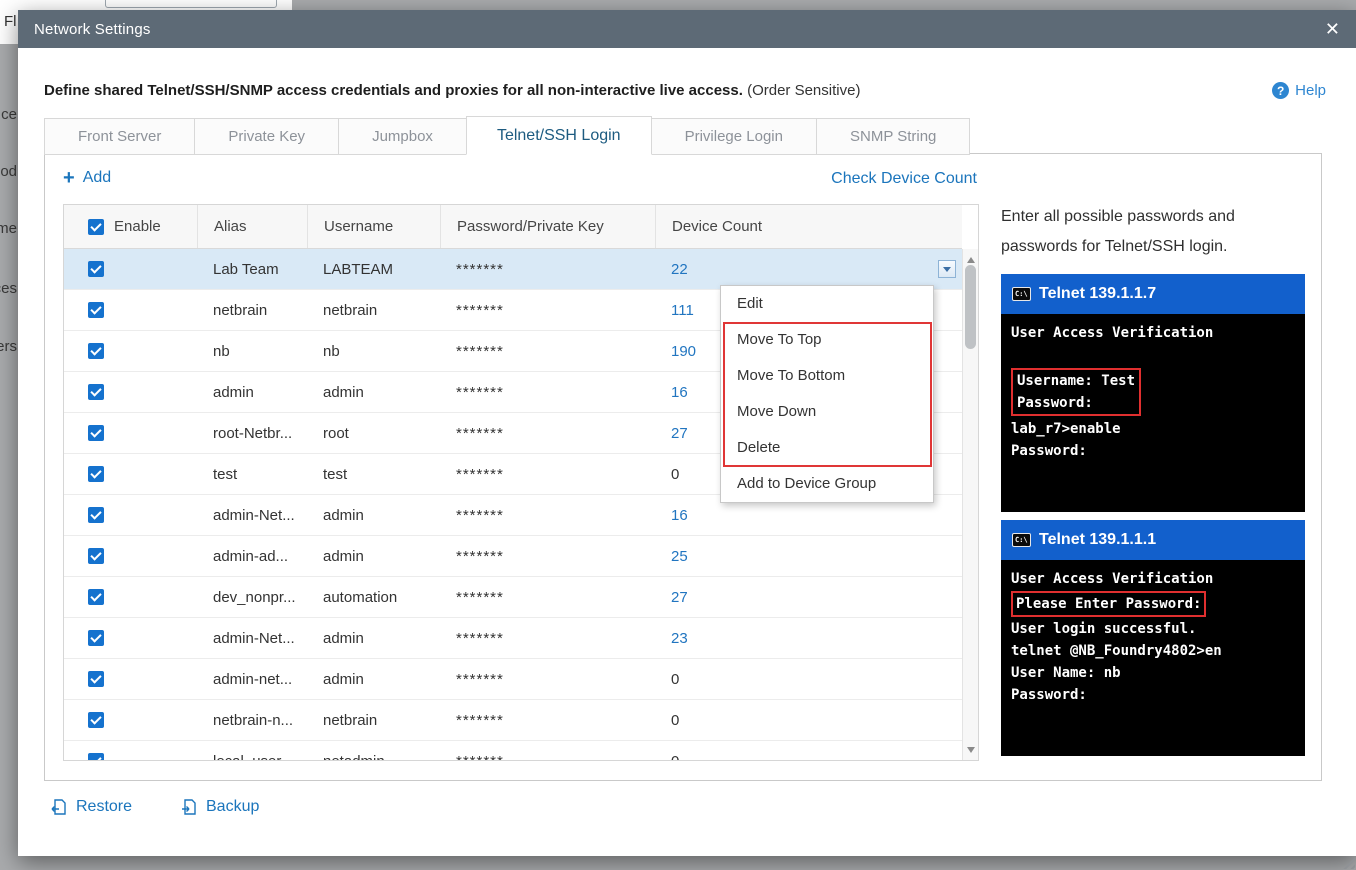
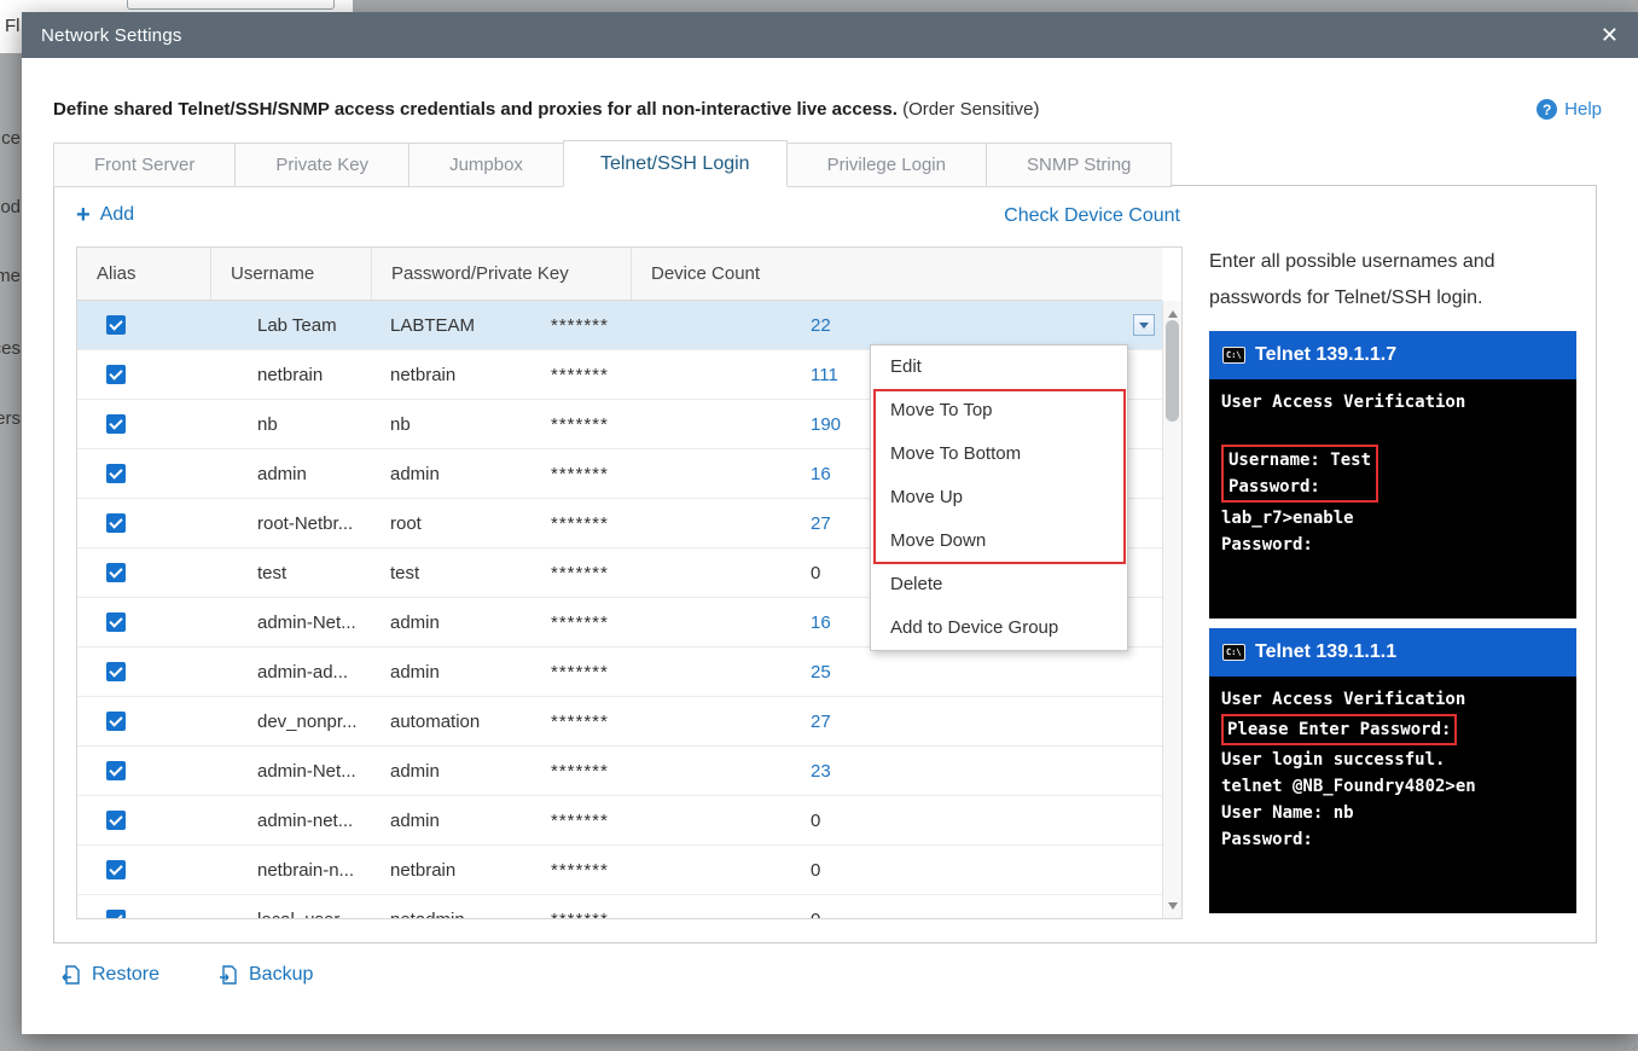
  Fl
  ce
  od
  me
  ers
  Network Settings
  ✕
  Define shared Telnet/SSH/SNMP access credentials and proxies for all non-interactive live access. (Order Sensitive)
  ?
  Help
  Front Server
  Private Key
  Jumpbox
  Telnet/SSH Login
  Privilege Login
  SNMP String
  +
  Add
  Check Device Count
- Enable
  Alias
  Username
  Password/Private Key
  Device Count
  Lab Team
  LABTEAM
  *******
  22
  netbrain
  netbrain
  *******
  111
  nb
  nb
  *******
  190
  admin
  admin
  *******
  16
  root-Netbr...
  root
  *******
  27
  test
  test
  *******
  0
  admin-Net...
  admin
  *******
  16
  admin-ad...
  admin
  *******
  25
  dev_nonpr...
  automation
  *******
  27
  admin-Net...
  admin
  *******
  23
  admin-net...
  admin
  *******
  0
  netbrain-n...
  netbrain
  *******
  0
  Edit
  Move To Top
  Move To Bottom
+ Move Up
  Move Down
  Delete
  Add to Device Group
- Enter all possible passwords and
+ Enter all possible usernames and
  passwords for Telnet/SSH login.
  C:\
  Telnet 139.1.1.7
  User Access Verification
  Username: Test
  Password:
  lab_r7>enable
  Password:
  C:\
  Telnet 139.1.1.1
  User Access Verification
  Please Enter Password:
  User login successful.
  telnet @NB_Foundry4802>en
  User Name: nb
  Password:
  Restore
  Backup
